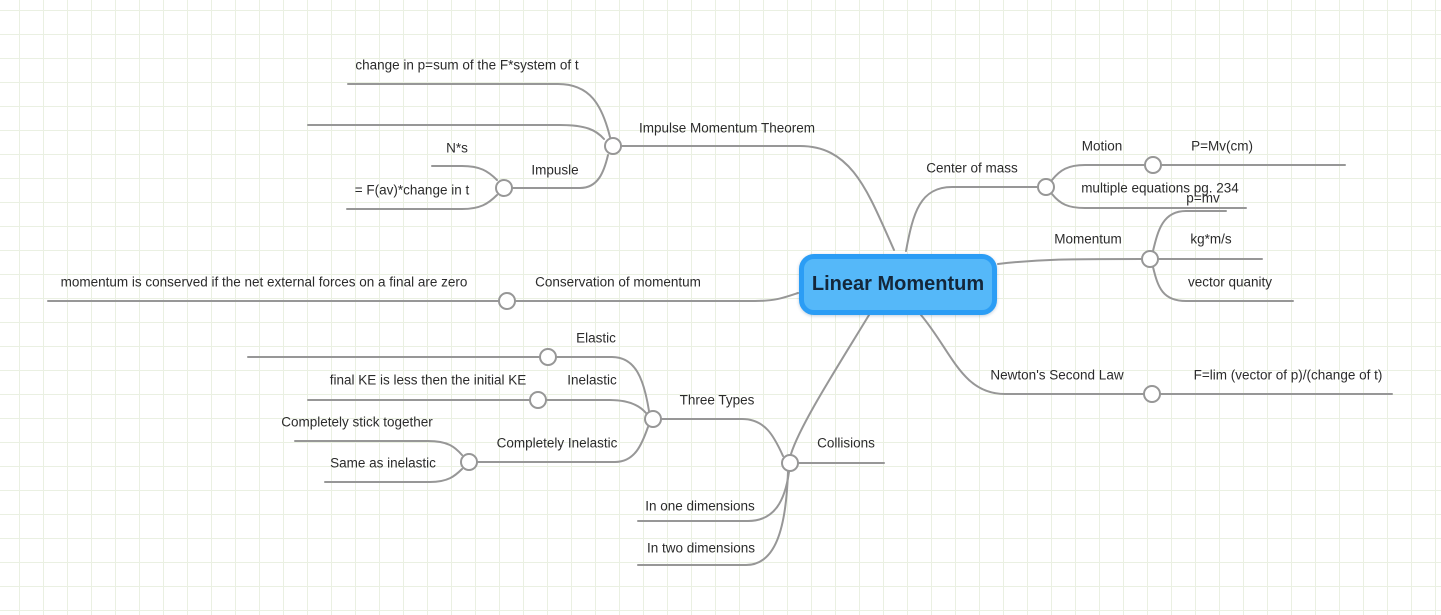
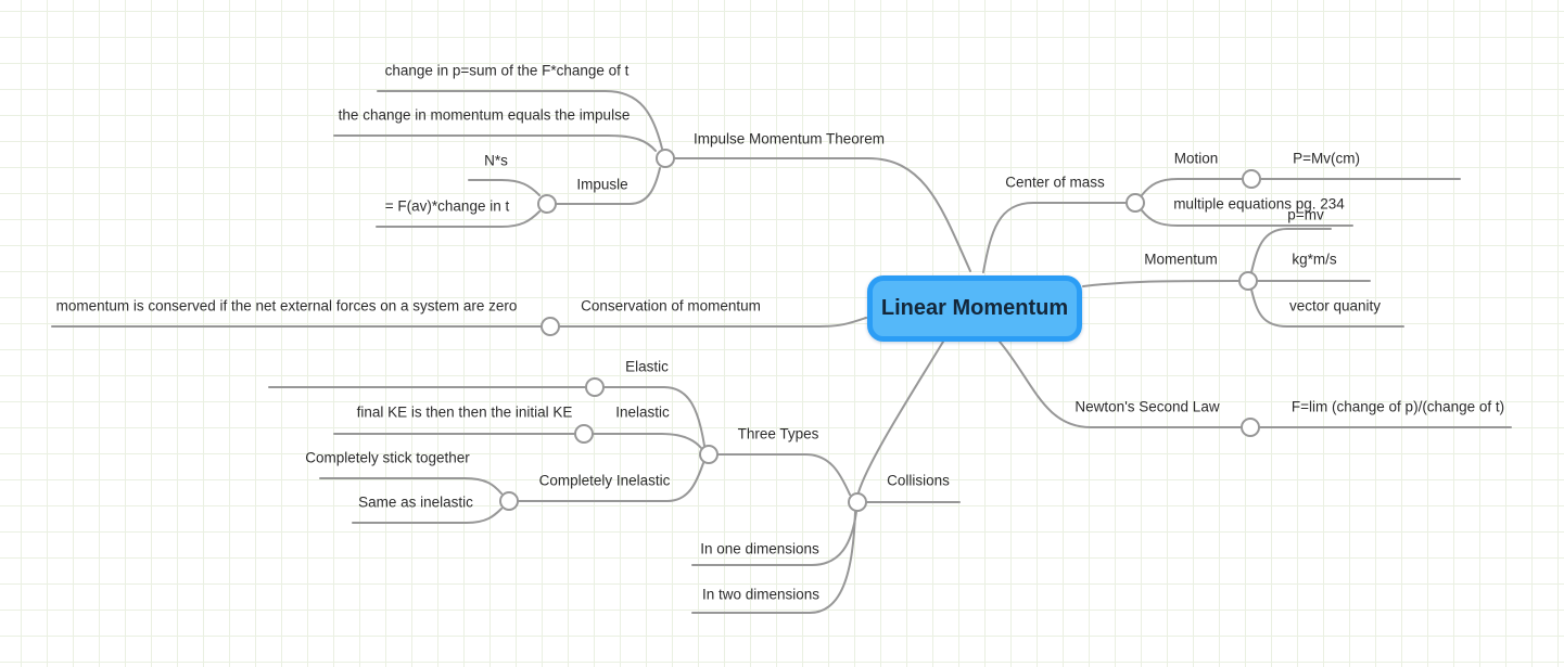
- change in p=sum of the F*system of t
+ change in p=sum of the F*change of t
+ the change in momentum equals the impulse
  N*s
  = F(av)*change in t
  Impusle
  Impulse Momentum Theorem
  Center of mass
  Motion
  P=Mv(cm)
  multiple equations pg. 234
  Momentum
  p=mv
  kg*m/s
  vector quanity
- momentum is conserved if the net external forces on a final are zero
+ momentum is conserved if the net external forces on a system are zero
  Conservation of momentum
  Newton's Second Law
- F=lim (vector of p)/(change of t)
+ F=lim (change of p)/(change of t)
  Collisions
  Three Types
  In one dimensions
  In two dimensions
  Elastic
- final KE is less then the initial KE
+ final KE is then then the initial KE
  Inelastic
  Completely stick together
  Completely Inelastic
  Same as inelastic
  Linear Momentum
